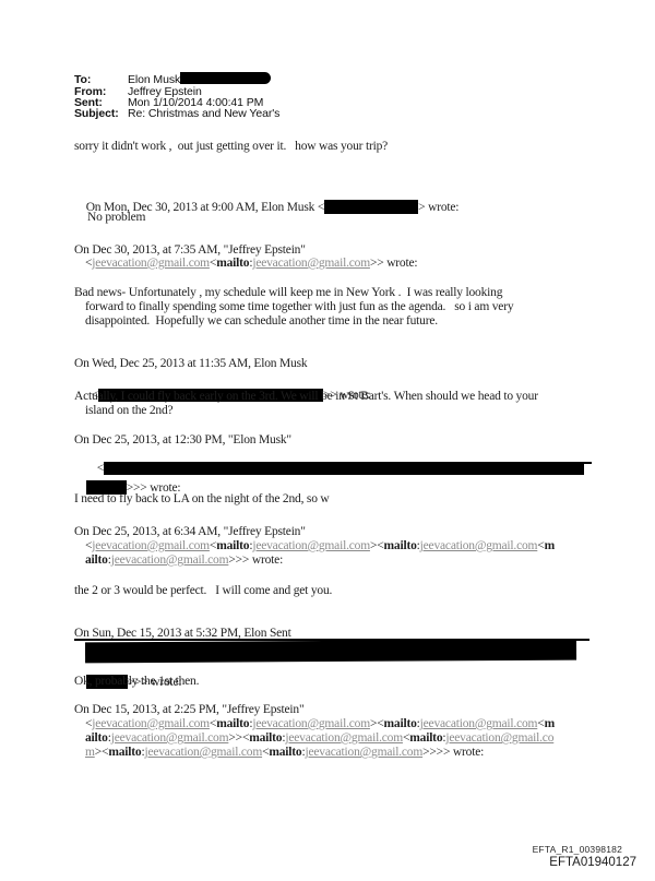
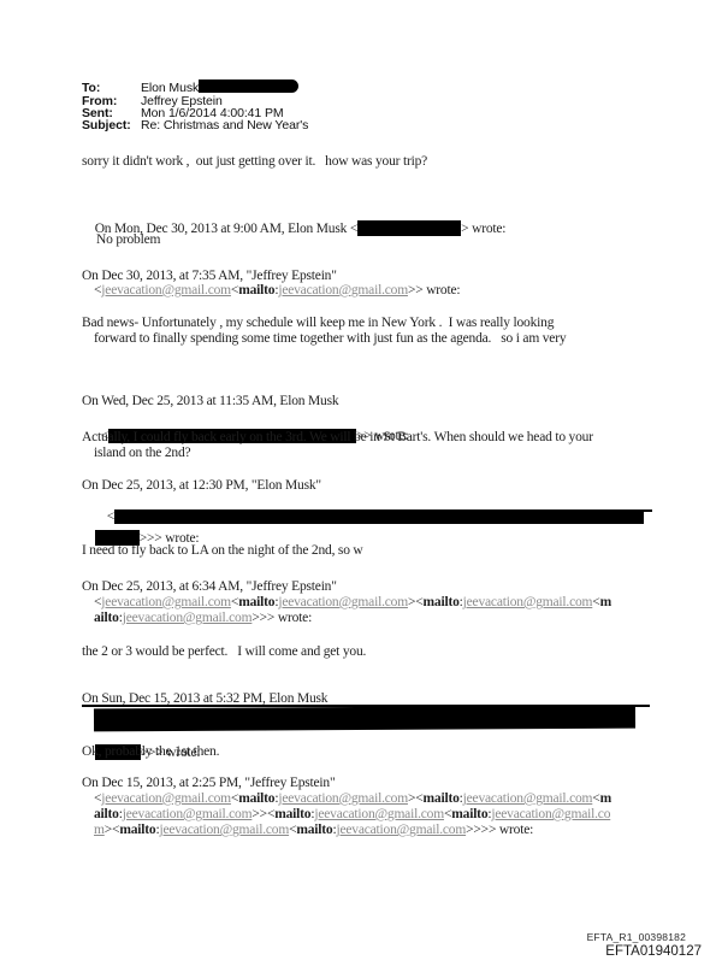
  To:
  Elon Musk
  From:
  Jeffrey Epstein
  Sent:
- Mon 1/10/2014 4:00:41 PM
+ Mon 1/6/2014 4:00:41 PM
  Subject:
  Re: Christmas and New Year's
  sorry it didn't work , out just getting over it. how was your trip?
  On Mon, Dec 30, 2013 at 9:00 AM, Elon Musk < > wrote:
  No problem
  On Dec 30, 2013, at 7:35 AM, "Jeffrey Epstein"
  <jeevacation@gmail.com<mailto:jeevacation@gmail.com>> wrote:
  Bad news- Unfortunately , my schedule will keep me in New York . I was really looking
  forward to finally spending some time together with just fun as the agenda. so i am very
- disappointed. Hopefully we can schedule another time in the near future.
  On Wed, Dec 25, 2013 at 11:35 AM, Elon Musk
  < >> wrote:
  Actually, I could fly back early on the 3rd. We will be in St Bart's. When should we head to your
  island on the 2nd?
  On Dec 25, 2013, at 12:30 PM, "Elon Musk"
  <
  >>> wrote:
  I need to fly back to LA on the night of the 2nd, so w
  On Dec 25, 2013, at 6:34 AM, "Jeffrey Epstein"
  <jeevacation@gmail.com<mailto:jeevacation@gmail.com><mailto:jeevacation@gmail.com<m
  ailto:jeevacation@gmail.com>>> wrote:
  the 2 or 3 would be perfect. I will come and get you.
- On Sun, Dec 15, 2013 at 5:32 PM, Elon Sent
+ On Sun, Dec 15, 2013 at 5:32 PM, Elon Musk
  >>> wrote:
  Ok, probably the 1st then.
  On Dec 15, 2013, at 2:25 PM, "Jeffrey Epstein"
  <jeevacation@gmail.com<mailto:jeevacation@gmail.com><mailto:jeevacation@gmail.com<m
  ailto:jeevacation@gmail.com>><mailto:jeevacation@gmail.com<mailto:jeevacation@gmail.co
  m><mailto:jeevacation@gmail.com<mailto:jeevacation@gmail.com>>>> wrote:
  EFTA_R1_00398182
  EFTA01940127
